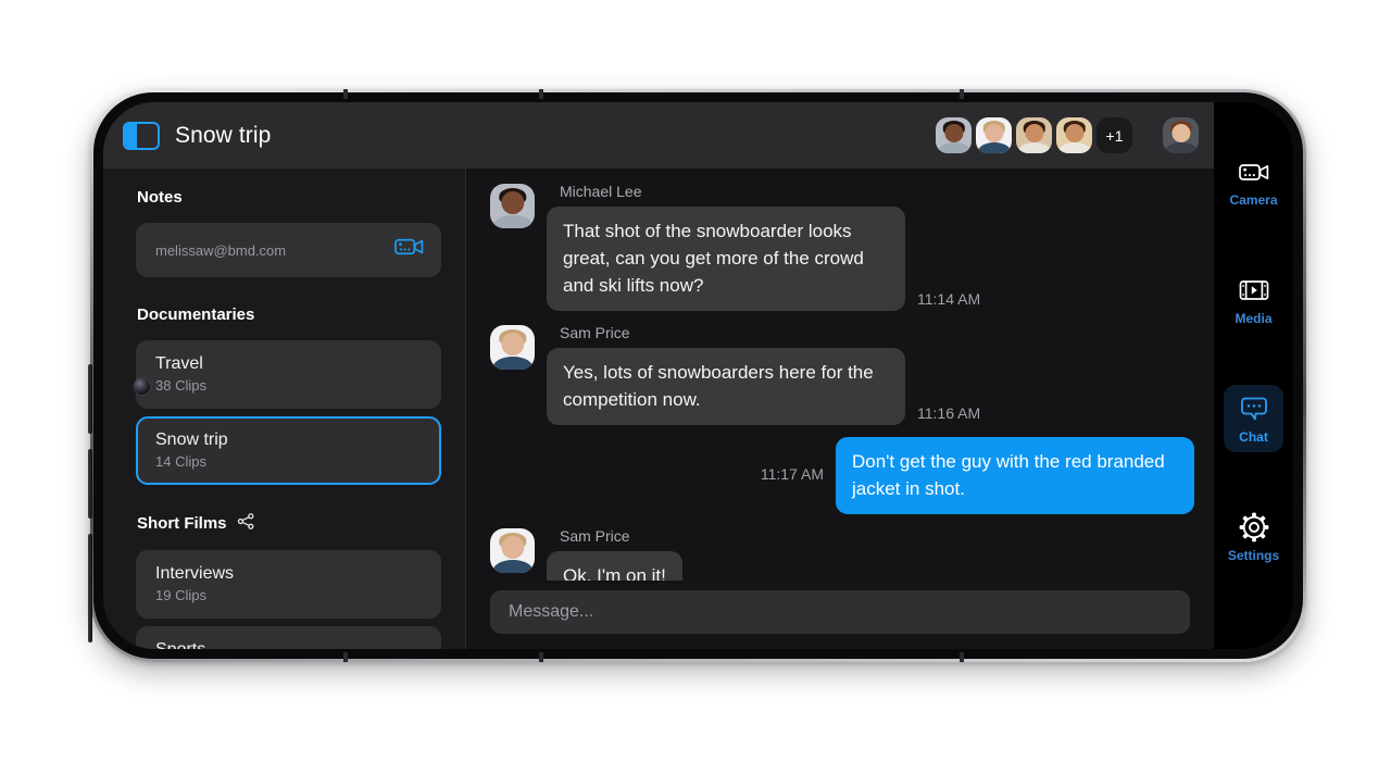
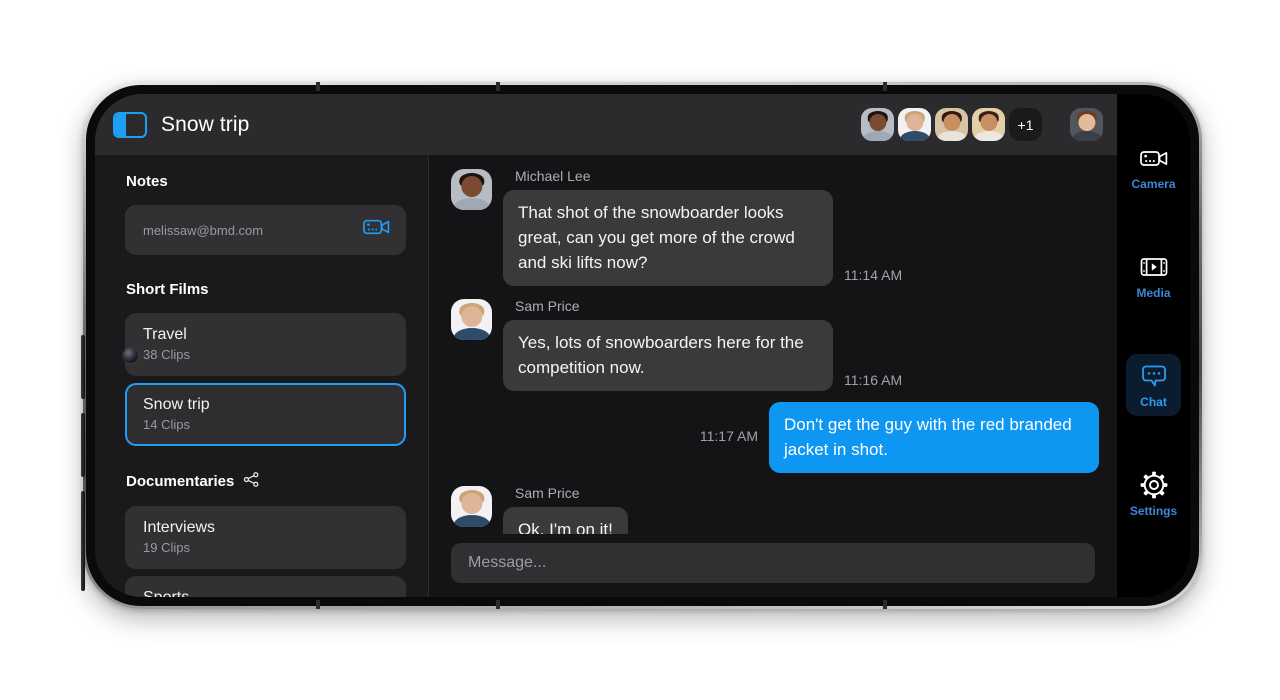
  Snow trip
  +1
  Notes
  melissaw@bmd.com
- Documentaries
+ Short Films
  Travel
  38 Clips
  Snow trip
  14 Clips
- Short Films
+ Documentaries
  Interviews
  19 Clips
  Michael Lee
  That shot of the snowboarder looks great, can you get more of the crowd and ski lifts now?
  11:14 AM
  Sam Price
  Yes, lots of snowboarders here for the competition now.
  11:16 AM
  11:17 AM
  Don't get the guy with the red branded jacket in shot.
  Sam Price
  Ok, I'm on it!
  Message...
  Camera
  Media
  Chat
  Settings
